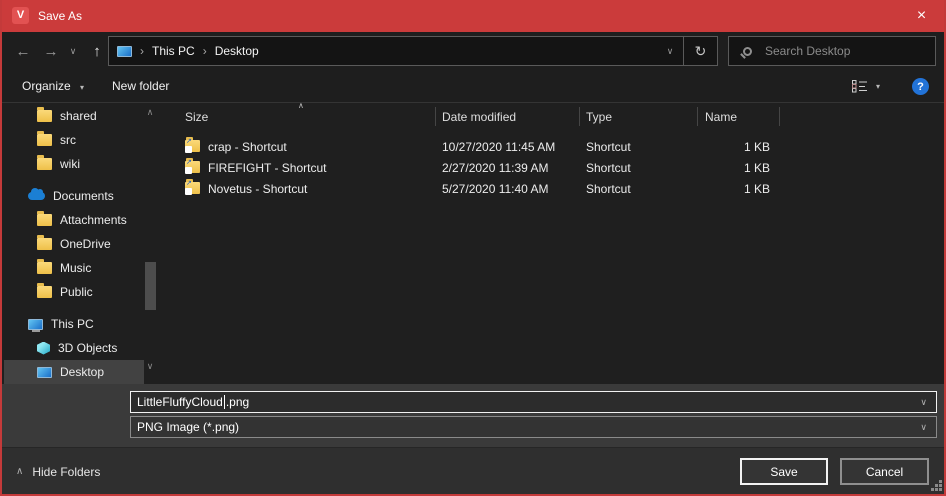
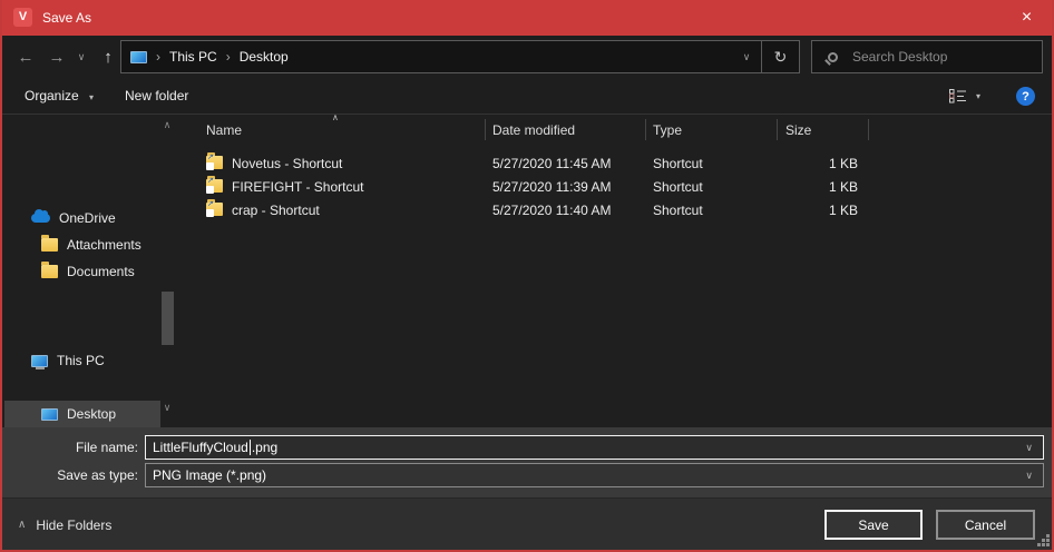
  V
  Save As
  ×
  ←
  →
  ∨
  ↑
  ›
  This PC
  ›
  Desktop
  ∨
  ↻
  Search Desktop
  Organize ▾
  New folder
  ▾
  ?
- shared
- src
- wiki
- Documents
+ OneDrive
  Attachments
- OneDrive
+ Documents
- Music
- Public
  This PC
- 3D Objects
  Desktop
  ∧
  ∨
  ∧
- Size
+ Name
  Date modified
  Type
- Name
+ Size
- crap - Shortcut
+ Novetus - Shortcut
- 10/27/2020 11:45 AM
+ 5/27/2020 11:45 AM
  Shortcut
  1 KB
  FIREFIGHT - Shortcut
- 2/27/2020 11:39 AM
+ 5/27/2020 11:39 AM
  Shortcut
  1 KB
- Novetus - Shortcut
+ crap - Shortcut
  5/27/2020 11:40 AM
  Shortcut
  1 KB
+ File name:
  LittleFluffyCloud
  .png
  ∨
+ Save as type:
  PNG Image (*.png)
  ∨
  ∧
  Hide Folders
  Save
  Cancel
